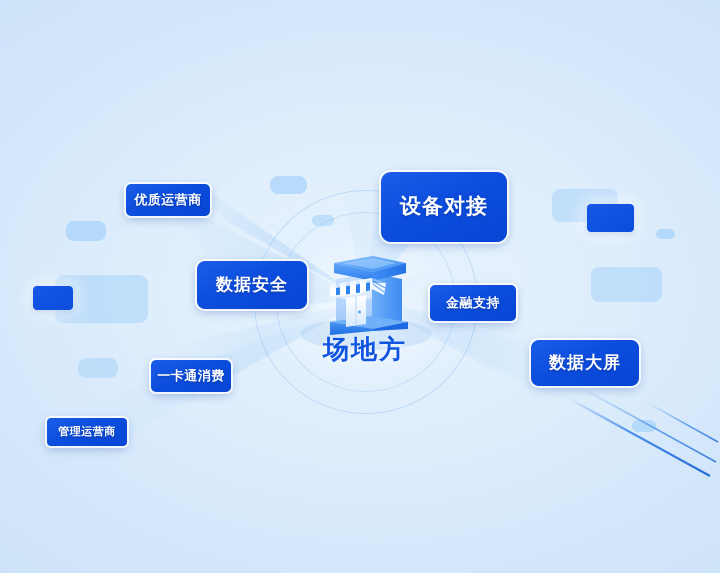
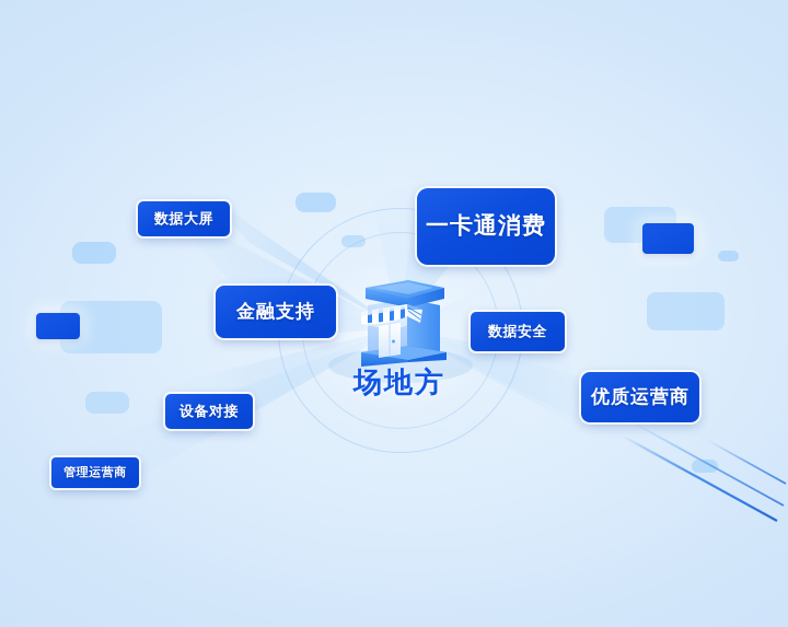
  场地方
- 设备对接
+ 一卡通消费
- 数据安全
+ 金融支持
- 优质运营商
+ 数据大屏
- 一卡通消费
+ 设备对接
  管理运营商
- 金融支持
+ 数据安全
- 数据大屏
+ 优质运营商
